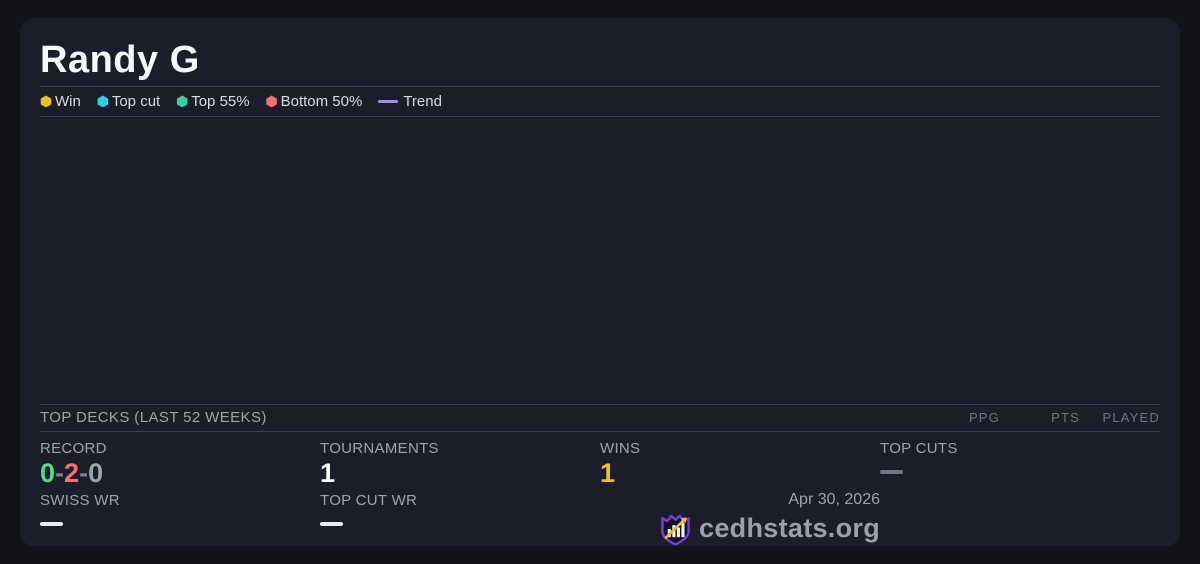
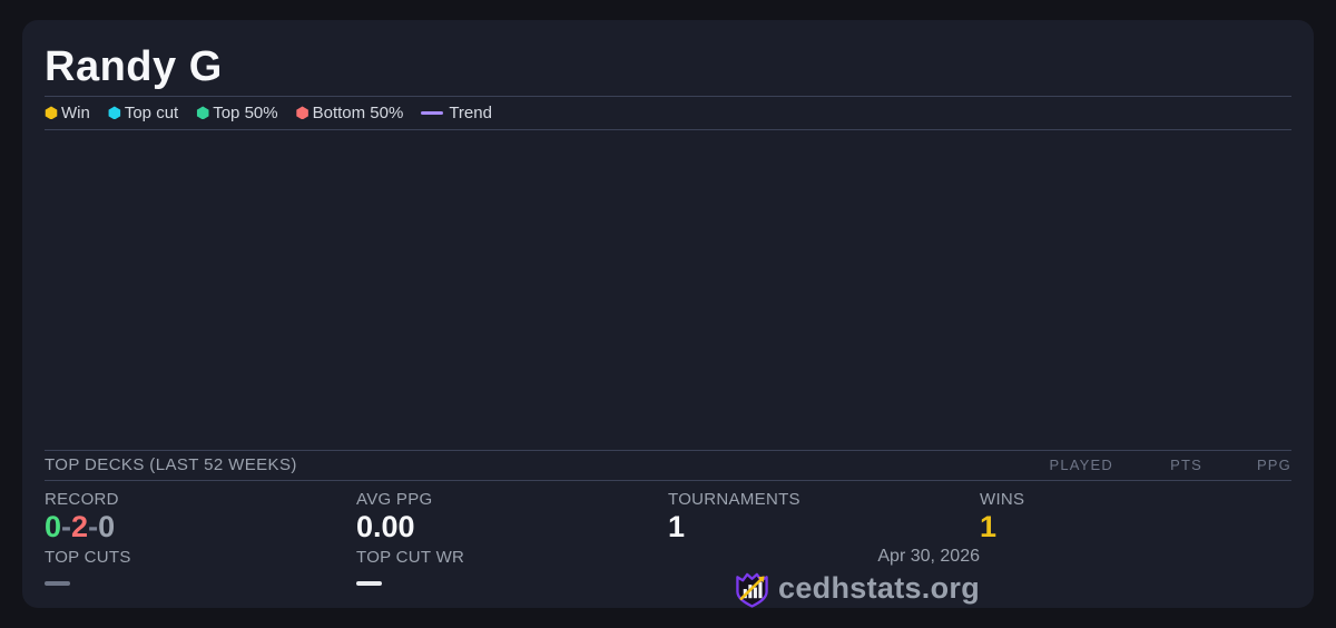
  Randy G
  Win
  Top cut
- Top 55%
+ Top 50%
  Bottom 50%
  Trend
  TOP DECKS (LAST 52 WEEKS)
- PPG
+ PLAYED
  PTS
- PLAYED
+ PPG
  RECORD
  0-2-0
+ AVG PPG
+ 0.00
  TOURNAMENTS
  1
  WINS
  1
  TOP CUTS
- SWISS WR
  TOP CUT WR
  Apr 30, 2026
  cedhstats.org
